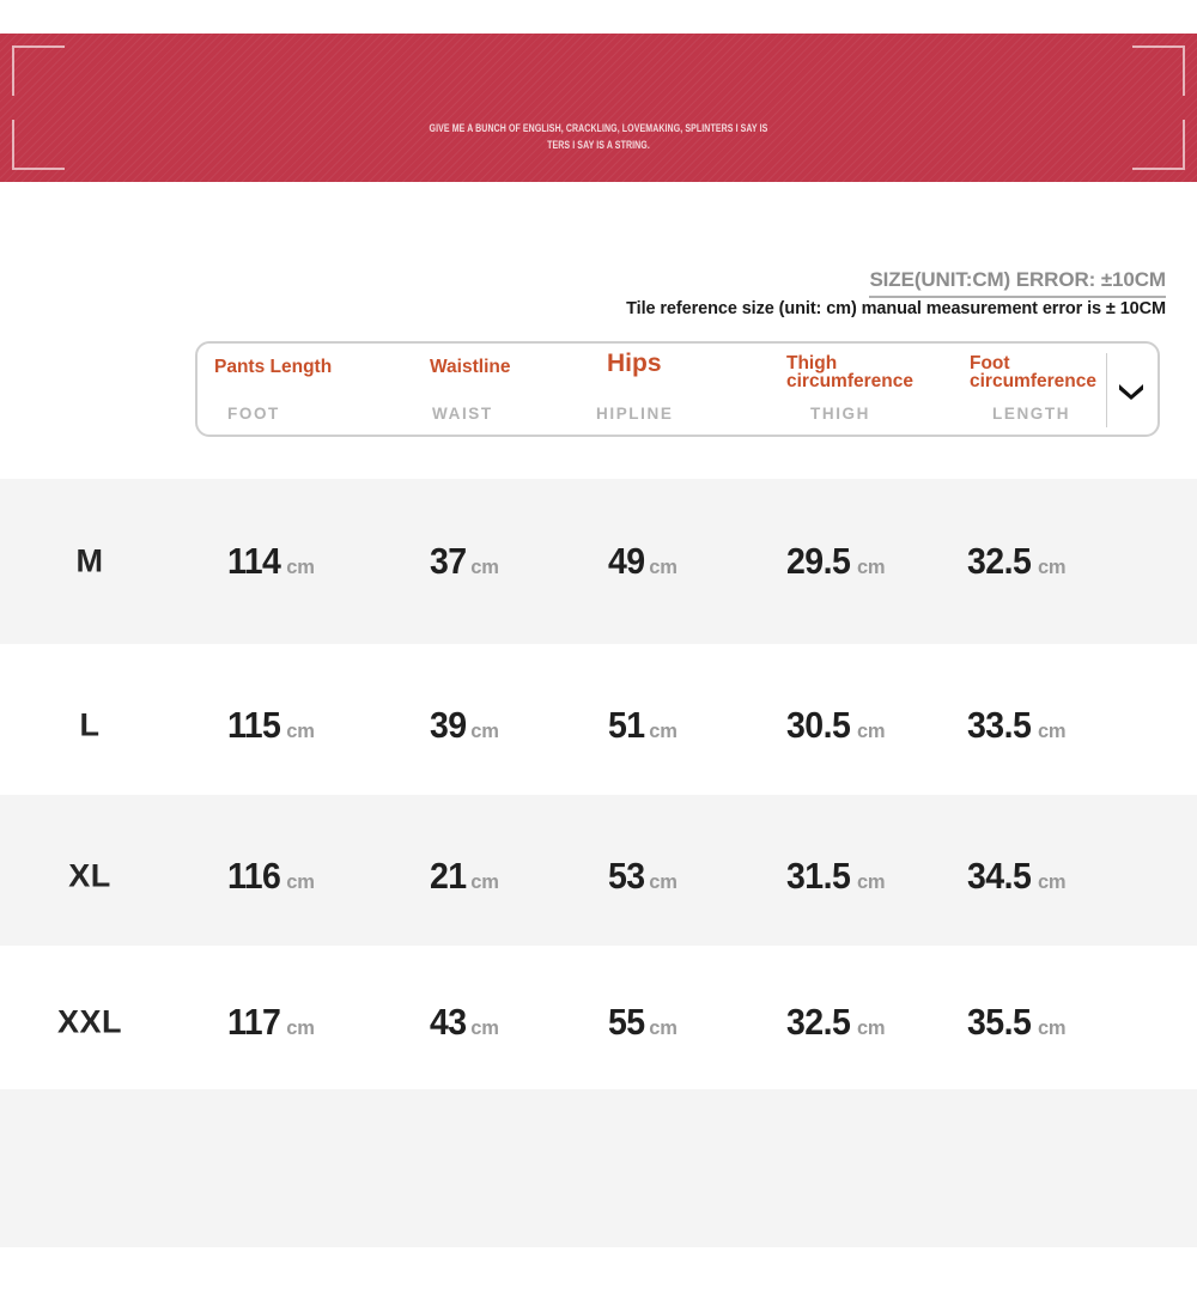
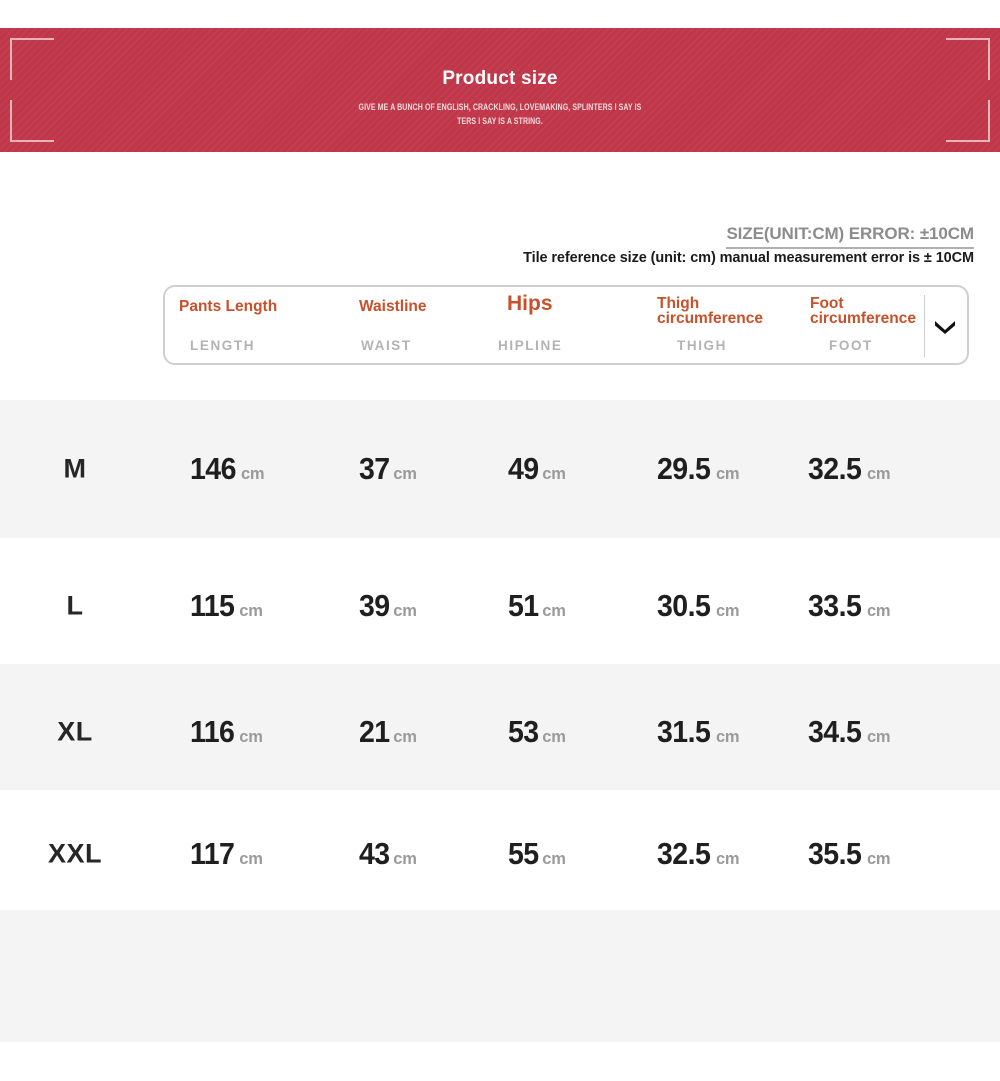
+ Product size
  GIVE ME A BUNCH OF ENGLISH, CRACKLING, LOVEMAKING, SPLINTERS I SAY IS
  TERS I SAY IS A STRING.
  SIZE(UNIT:CM) ERROR: ±10CM
  Tile reference size (unit: cm) manual measurement error is ± 10CM
  Pants Length
- FOOT
+ LENGTH
  Waistline
  WAIST
  Hips
  HIPLINE
  Thigh circumference
  THIGH
  Foot circumference
- LENGTH
+ FOOT
  M
- 114 cm
+ 146 cm
  37 cm
  49 cm
  29.5 cm
  32.5 cm
  L
  115 cm
  39 cm
  51 cm
  30.5 cm
  33.5 cm
  XL
  116 cm
  21 cm
  53 cm
  31.5 cm
  34.5 cm
  XXL
  117 cm
  43 cm
  55 cm
  32.5 cm
  35.5 cm
